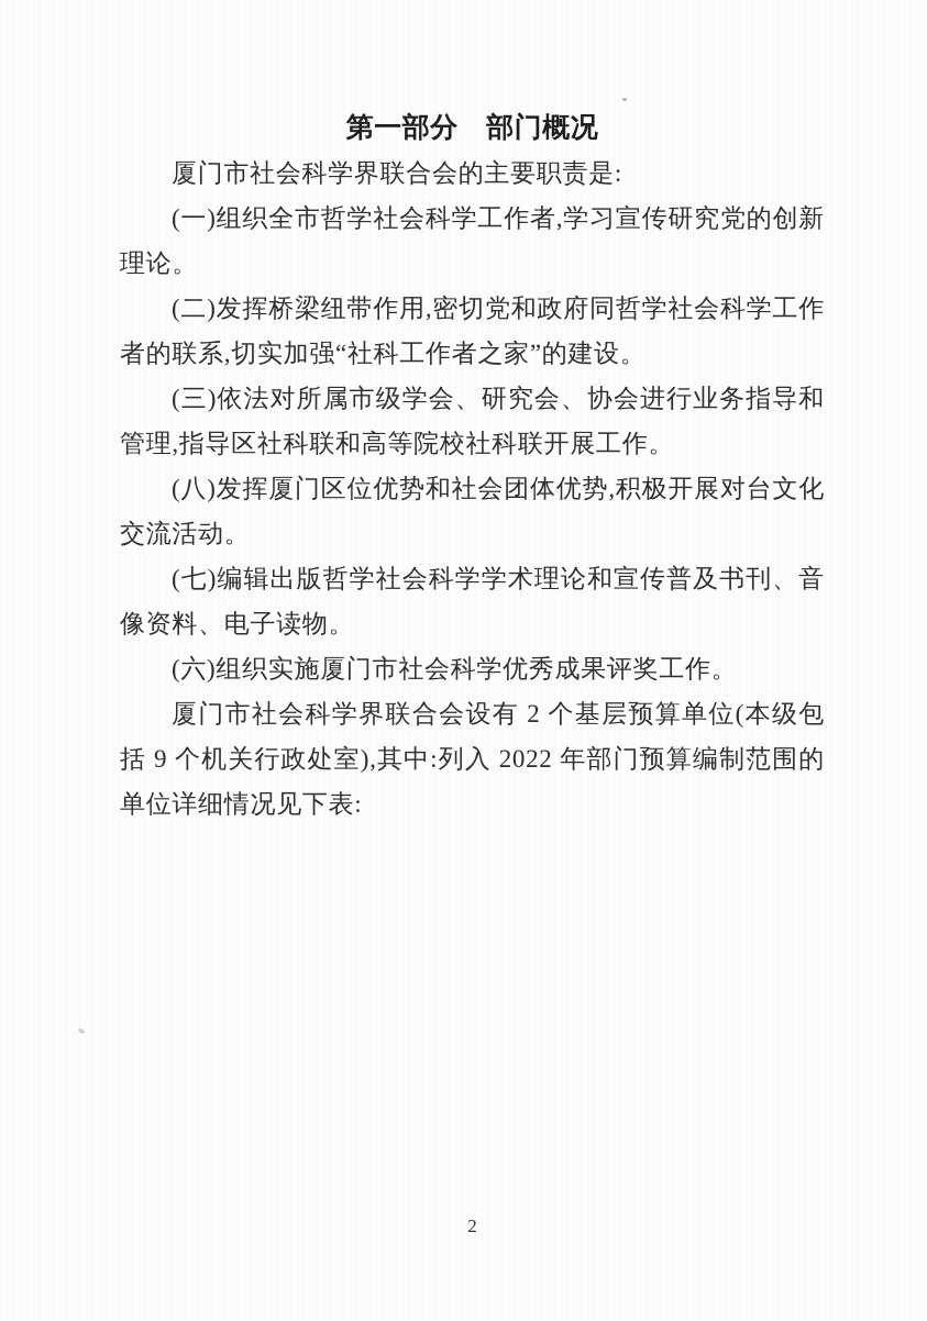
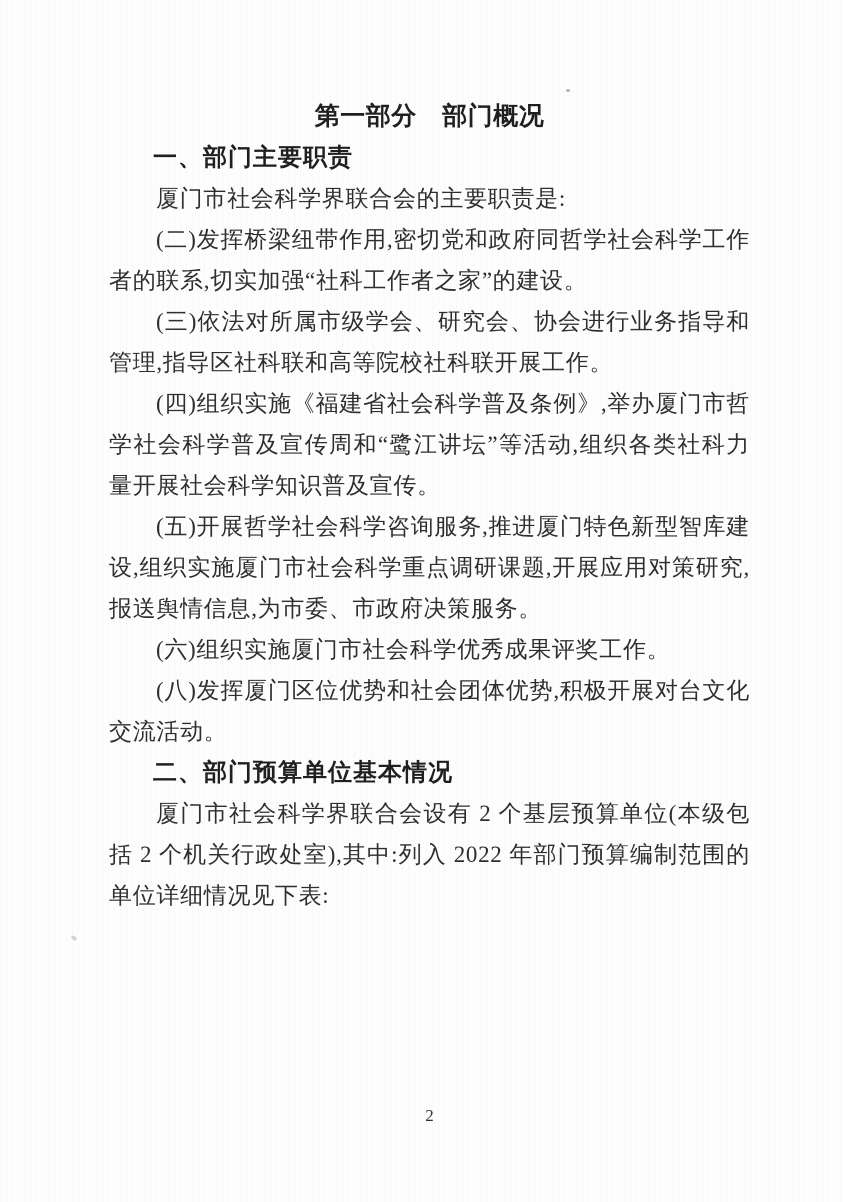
  第一部分 部门概况
+ 一、部门主要职责
  厦门市社会科学界联合会的主要职责是:
- (一)组织全市哲学社会科学工作者,学习宣传研究党的创新理论。
  (二)发挥桥梁纽带作用,密切党和政府同哲学社会科学工作者的联系,切实加强“社科工作者之家”的建设。
  (三)依法对所属市级学会、研究会、协会进行业务指导和管理,指导区社科联和高等院校社科联开展工作。
+ (四)组织实施《福建省社会科学普及条例》,举办厦门市哲学社会科学普及宣传周和“鹭江讲坛”等活动,组织各类社科力量开展社会科学知识普及宣传。
+ (五)开展哲学社会科学咨询服务,推进厦门特色新型智库建设,组织实施厦门市社会科学重点调研课题,开展应用对策研究,报送舆情信息,为市委、市政府决策服务。
- (八)发挥厦门区位优势和社会团体优势,积极开展对台文化交流活动。
+ (六)组织实施厦门市社会科学优秀成果评奖工作。
- (七)编辑出版哲学社会科学学术理论和宣传普及书刊、音像资料、电子读物。
- (六)组织实施厦门市社会科学优秀成果评奖工作。
+ (八)发挥厦门区位优势和社会团体优势,积极开展对台文化交流活动。
+ 二、部门预算单位基本情况
- 厦门市社会科学界联合会设有 2 个基层预算单位(本级包括 9 个机关行政处室),其中:列入 2022 年部门预算编制范围的单位详细情况见下表:
+ 厦门市社会科学界联合会设有 2 个基层预算单位(本级包括 2 个机关行政处室),其中:列入 2022 年部门预算编制范围的单位详细情况见下表:
  2
